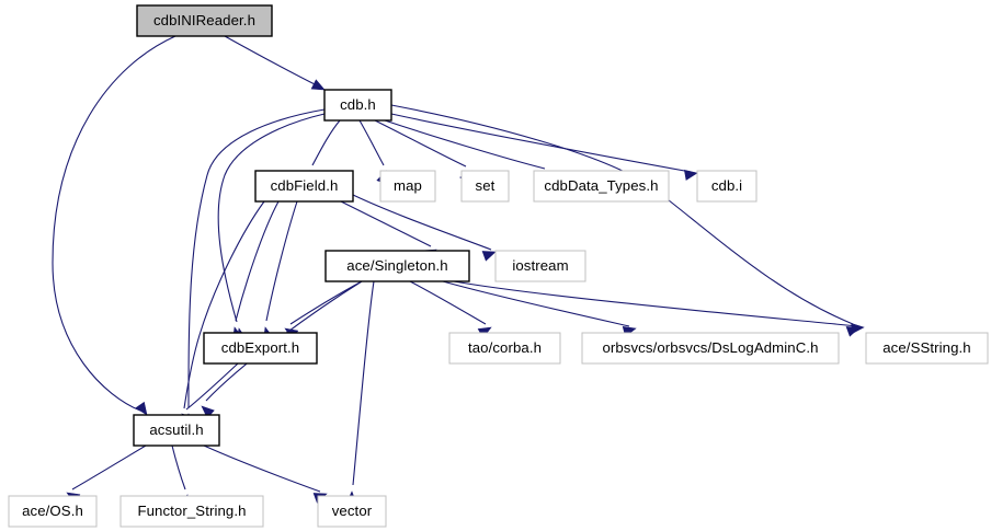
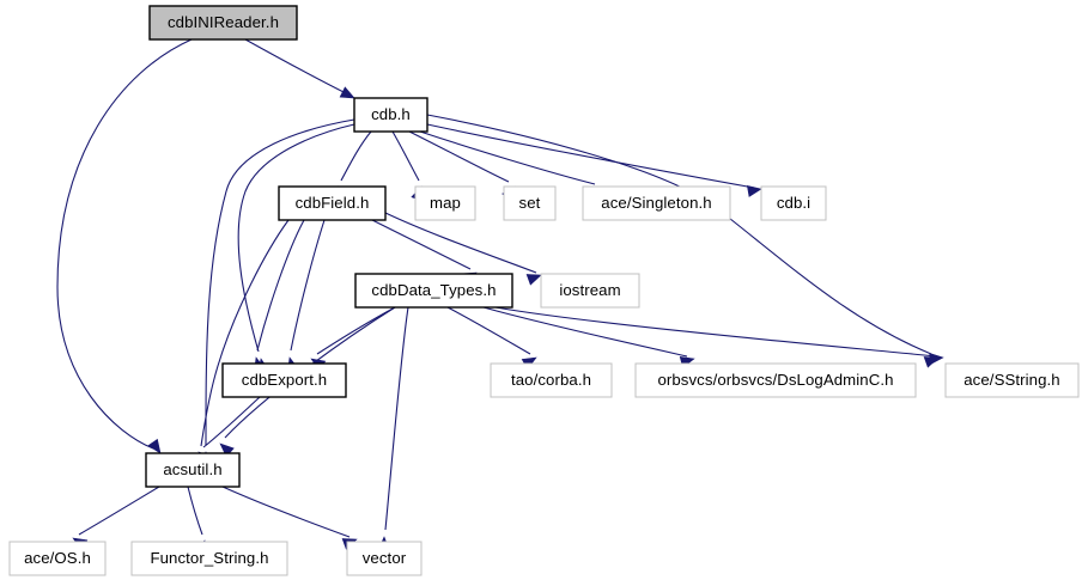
  cdbINIReader.h
  cdb.h
  cdbField.h
  map
  set
- cdbData_Types.h
+ ace/Singleton.h
  cdb.i
- ace/Singleton.h
+ cdbData_Types.h
  iostream
  cdbExport.h
  tao/corba.h
  orbsvcs/orbsvcs/DsLogAdminC.h
  ace/SString.h
  acsutil.h
  ace/OS.h
  Functor_String.h
  vector
